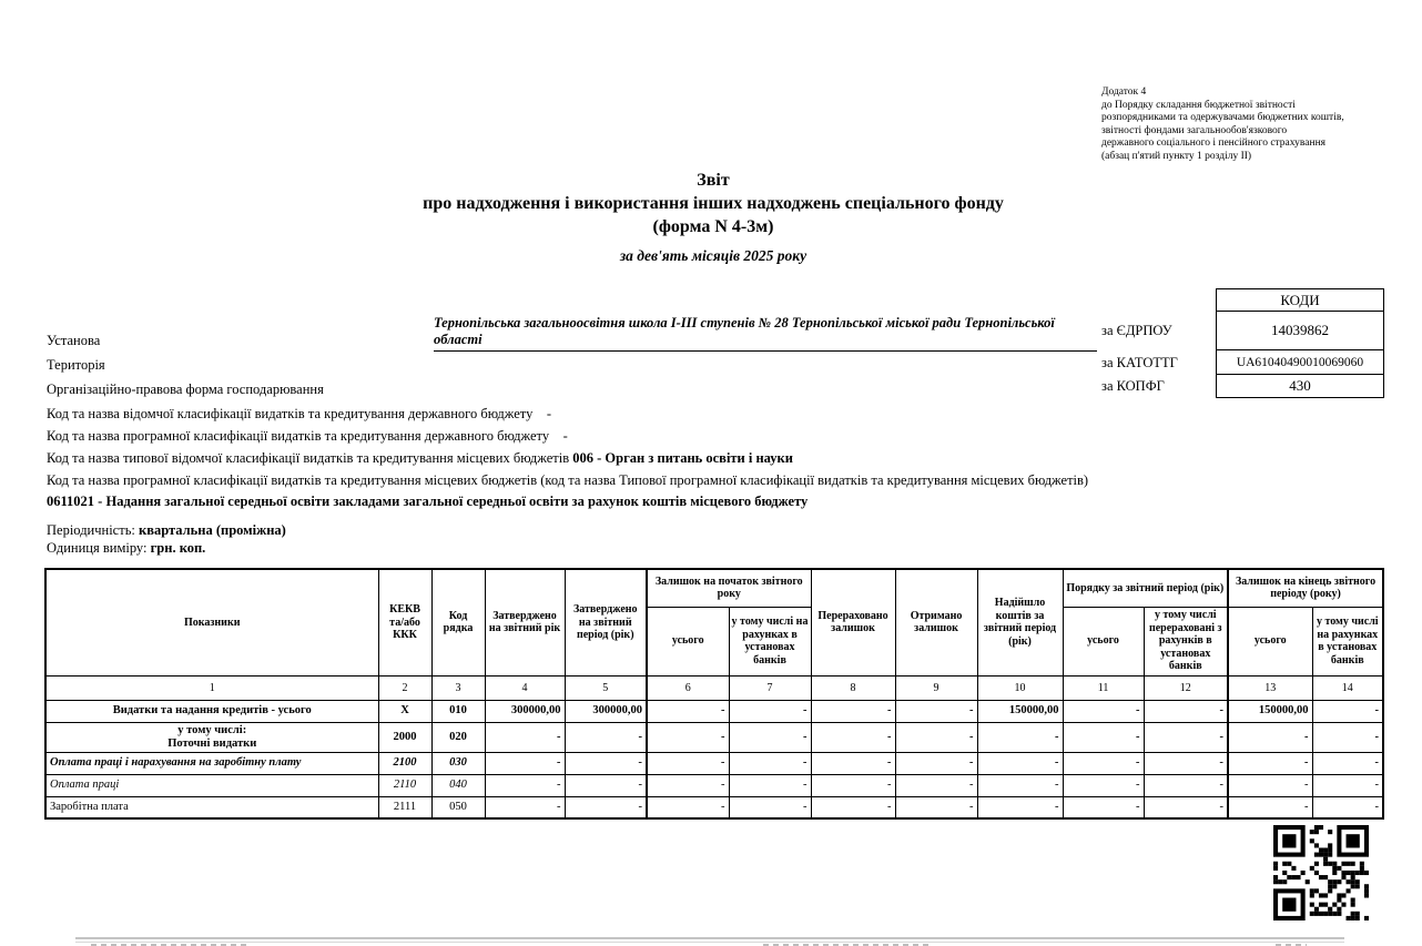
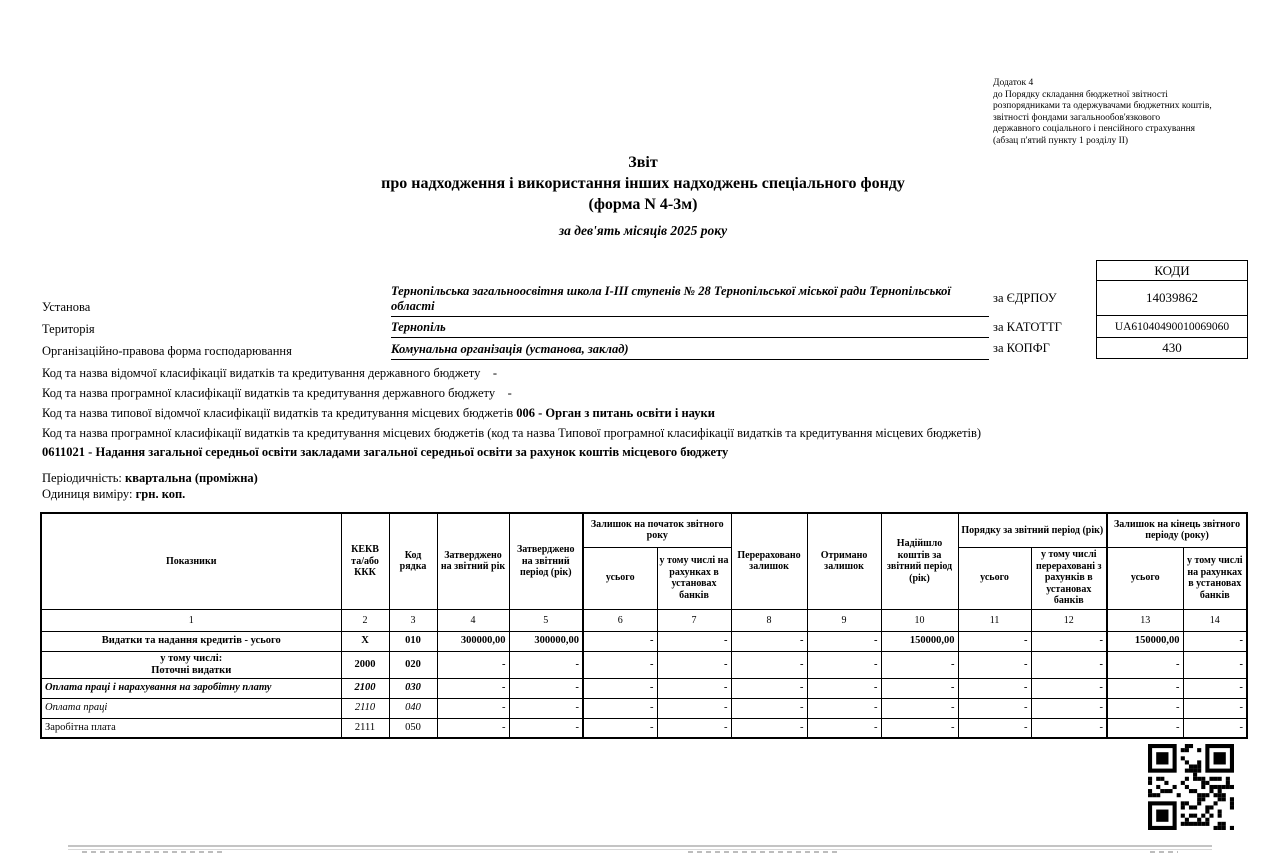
  Додаток 4
  до Порядку складання бюджетної звітності
  розпорядниками та одержувачами бюджетних коштів,
  звітності фондами загальнообов'язкового
  державного соціального і пенсійного страхування
  (абзац п'ятий пункту 1 розділу ІІ)
  Звіт
  про надходження і використання інших надходжень спеціального фонду
  (форма N 4-3м)
  за дев'ять місяців 2025 року
  КОДИ
  14039862
  UA61040490010069060
  430
  за ЄДРПОУ
  за КАТОТТГ
  за КОПФГ
  Установа
  Територія
  Організаційно-правова форма господарювання
  Тернопільська загальноосвітня школа І-ІІІ ступенів № 28 Тернопільської міської ради Тернопільської області
+ Тернопіль
+ Комунальна організація (установа, заклад)
  Код та назва відомчої класифікації видатків та кредитування державного бюджету -
  Код та назва програмної класифікації видатків та кредитування державного бюджету -
  Код та назва типової відомчої класифікації видатків та кредитування місцевих бюджетів 006 - Орган з питань освіти і науки
  Код та назва програмної класифікації видатків та кредитування місцевих бюджетів (код та назва Типової програмної класифікації видатків та кредитування місцевих бюджетів) 0611021 - Надання загальної середньої освіти закладами загальної середньої освіти за рахунок коштів місцевого бюджету
  Періодичність: квартальна (проміжна)
  Одиниця виміру: грн. коп.
  Показники	КЕКВ та/або ККК	Код рядка	Затверджено на звітний рік	Затверджено на звітний період (рік)	Залишок на початок звітного року	Перераховано залишок	Отримано залишок	Надійшло коштів за звітний період (рік)	Порядку за звітний період (рік)	Залишок на кінець звітного періоду (року)
  усього	у тому числі на рахунках в установах банків	усього	у тому числі перераховані з рахунків в установах банків	усього	у тому числі на рахунках в установах банків
  1	2	3	4	5	6	7	8	9	10	11	12	13	14
  Видатки та надання кредитів - усього	X	010	300000,00	300000,00	-	-	-	-	150000,00	-	-	150000,00	-
  у тому числі: Поточні видатки	2000	020	-	-	-	-	-	-	-	-	-	-	-
  Оплата праці і нарахування на заробітну плату	2100	030	-	-	-	-	-	-	-	-	-	-	-
  Оплата праці	2110	040	-	-	-	-	-	-	-	-	-	-	-
  Заробітна плата	2111	050	-	-	-	-	-	-	-	-	-	-	-
